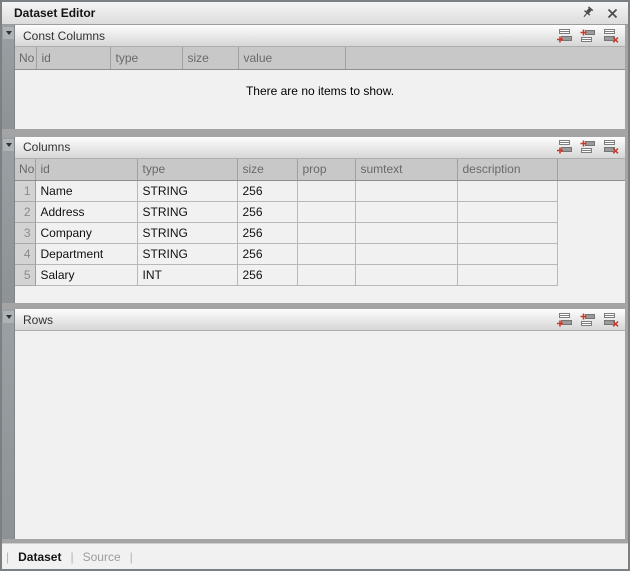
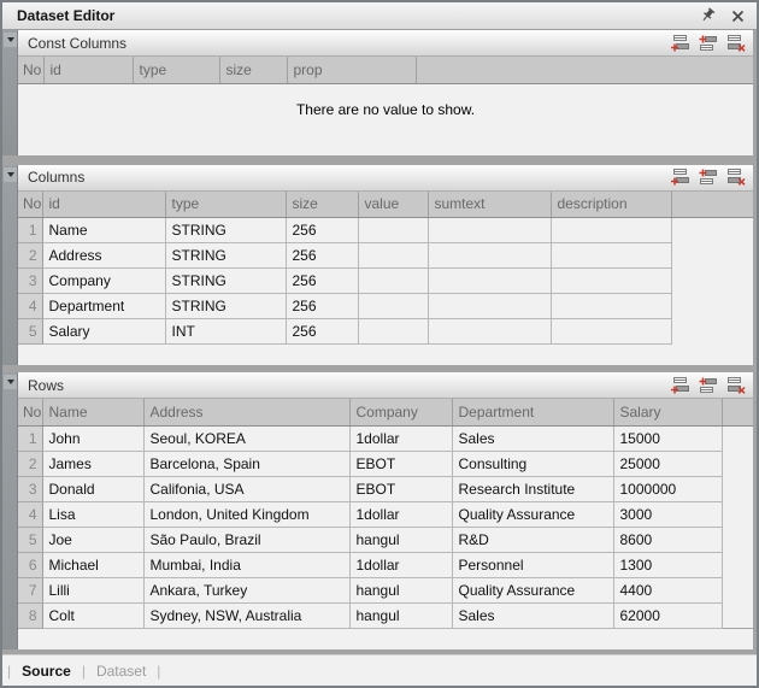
  Dataset Editor
  Const Columns
- No	id	type	size	value
+ No	id	type	size	prop
- There are no items to show.
+ There are no value to show.
  Columns
- No	id	type	size	prop	sumtext	description
+ No	id	type	size	value	sumtext	description
  1	Name	STRING	256
  2	Address	STRING	256
  3	Company	STRING	256
  4	Department	STRING	256
  5	Salary	INT	256
  Rows
+ No	Name	Address	Company	Department	Salary
+ 1	John	Seoul, KOREA	1dollar	Sales	15000
+ 2	James	Barcelona, Spain	EBOT	Consulting	25000
+ 3	Donald	Califonia, USA	EBOT	Research Institute	1000000
+ 4	Lisa	London, United Kingdom	1dollar	Quality Assurance	3000
+ 5	Joe	São Paulo, Brazil	hangul	R&D	8600
+ 6	Michael	Mumbai, India	1dollar	Personnel	1300
+ 7	Lilli	Ankara, Turkey	hangul	Quality Assurance	4400
+ 8	Colt	Sydney, NSW, Australia	hangul	Sales	62000
  |
- Dataset
+ Source
  |
- Source
+ Dataset
  |
